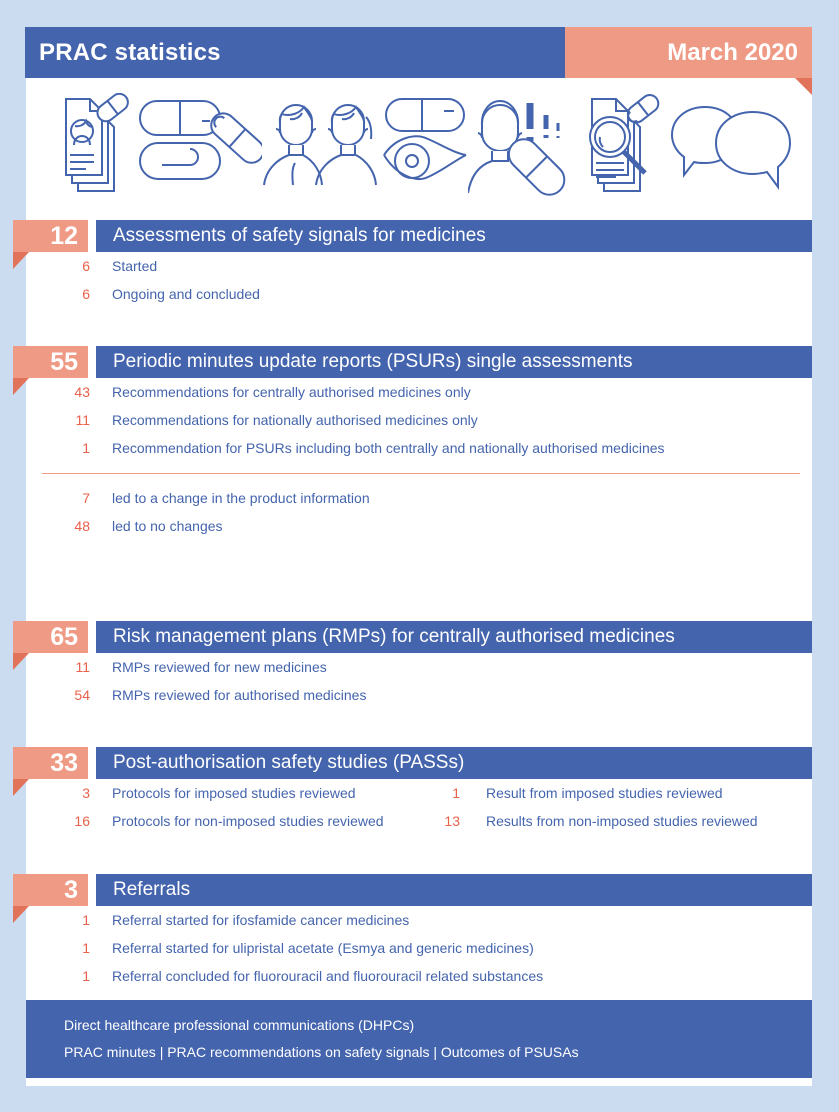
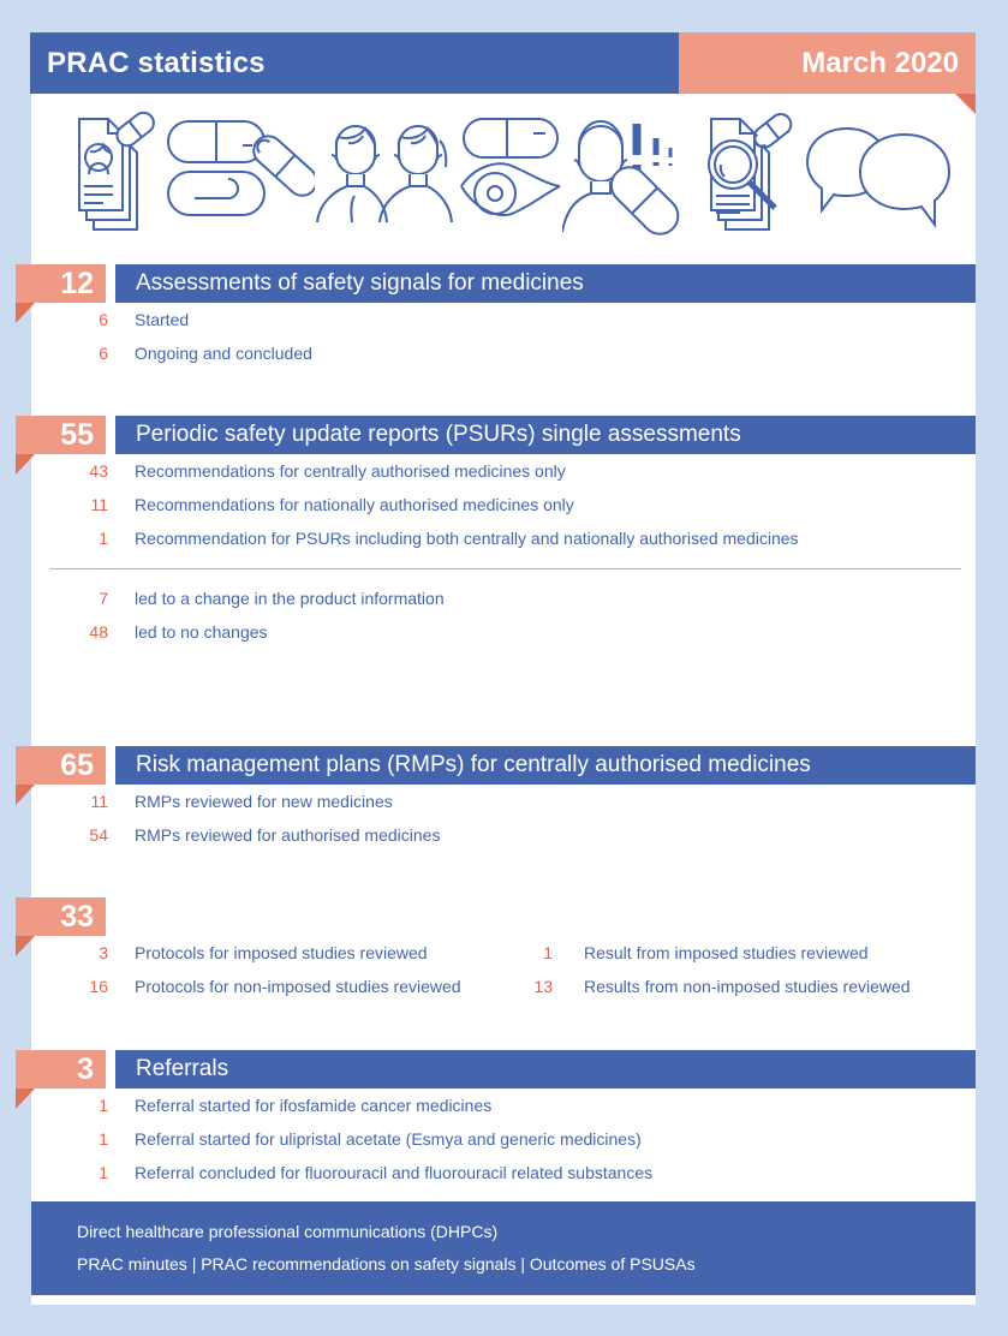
  PRAC statistics
  March 2020
  12
  Assessments of safety signals for medicines
  6
  Started
  6
  Ongoing and concluded
  55
- Periodic minutes update reports (PSURs) single assessments
+ Periodic safety update reports (PSURs) single assessments
  43
  Recommendations for centrally authorised medicines only
  11
  Recommendations for nationally authorised medicines only
  1
  Recommendation for PSURs including both centrally and nationally authorised medicines
  7
  led to a change in the product information
  48
  led to no changes
  65
  Risk management plans (RMPs) for centrally authorised medicines
  11
  RMPs reviewed for new medicines
  54
  RMPs reviewed for authorised medicines
  33
- Post-authorisation safety studies (PASSs)
  3
  Protocols for imposed studies reviewed
  1
  Result from imposed studies reviewed
  16
  Protocols for non-imposed studies reviewed
  13
  Results from non-imposed studies reviewed
  3
  Referrals
  1
  Referral started for ifosfamide cancer medicines
  1
  Referral started for ulipristal acetate (Esmya and generic medicines)
  1
  Referral concluded for fluorouracil and fluorouracil related substances
  Direct healthcare professional communications (DHPCs)
  PRAC minutes | PRAC recommendations on safety signals | Outcomes of PSUSAs
